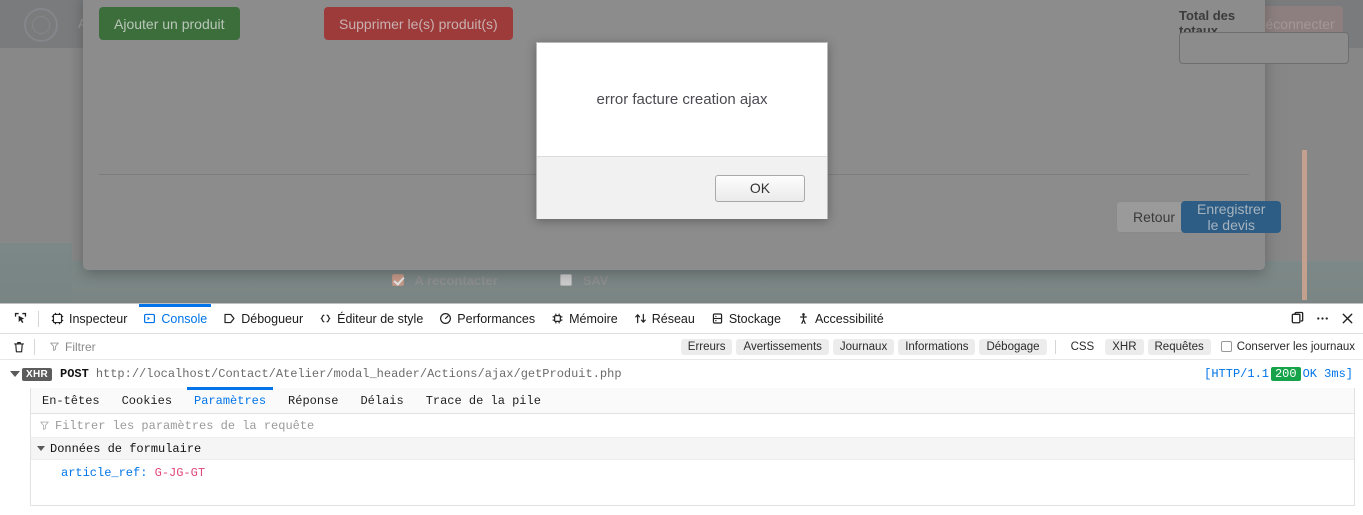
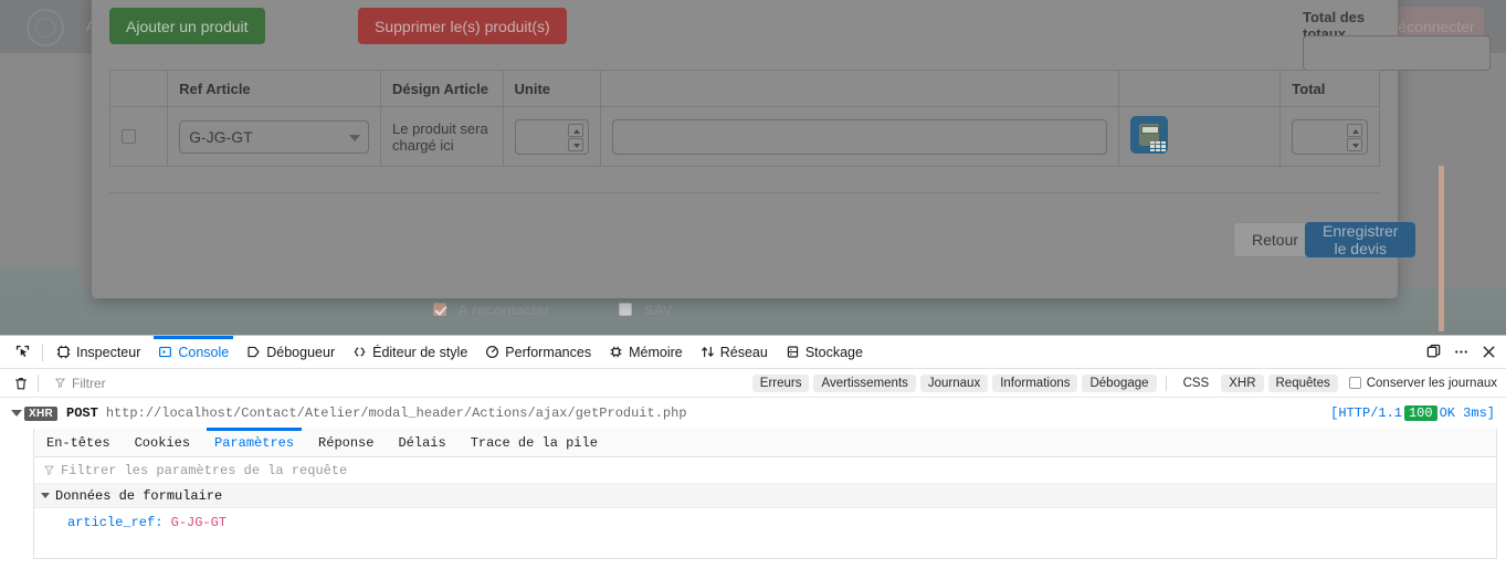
  éconnecter
  A recontacter SAV
  Ajouter un produit
  Supprimer le(s) produit(s)
  Total des totaux
+ 	Ref Article	Désign Article	Unite			Total
+ 	G-JG-GT	Le produit sera chargé ici
  Retour
  Enregistrer le devis
- error facture creation ajax
- OK
  Inspecteur
  Console
  Débogueur
  Éditeur de style
  Performances
  Mémoire
  Réseau
  Stockage
- Accessibilité
  Filtrer
  Erreurs
  Avertissements
  Journaux
  Informations
  Débogage
  CSS
  XHR
  Requêtes
  Conserver les journaux
  XHR
  POST
  http://localhost/Contact/Atelier/modal_header/Actions/ajax/getProduit.php
- [HTTP/1.1 200 OK 3ms]
+ [HTTP/1.1 100 OK 3ms]
  En-têtes
  Cookies
  Paramètres
  Réponse
  Délais
  Trace de la pile
  Filtrer les paramètres de la requête
  Données de formulaire
  article_ref: G-JG-GT
